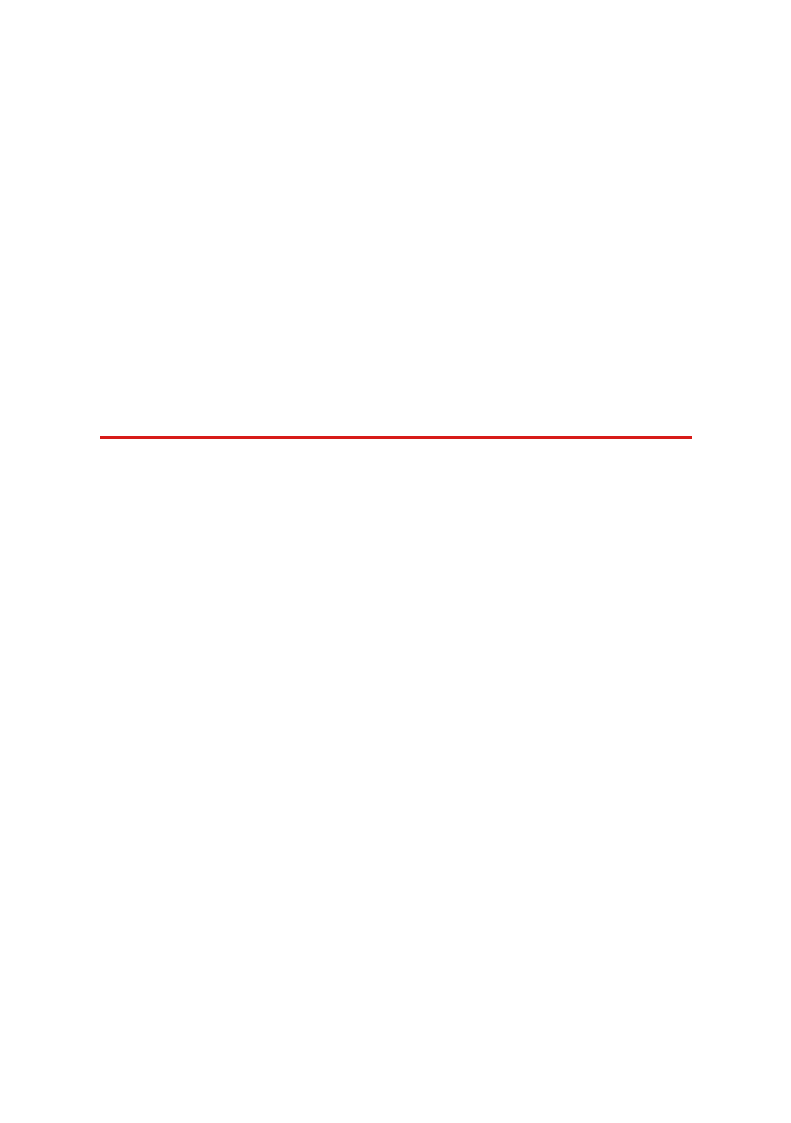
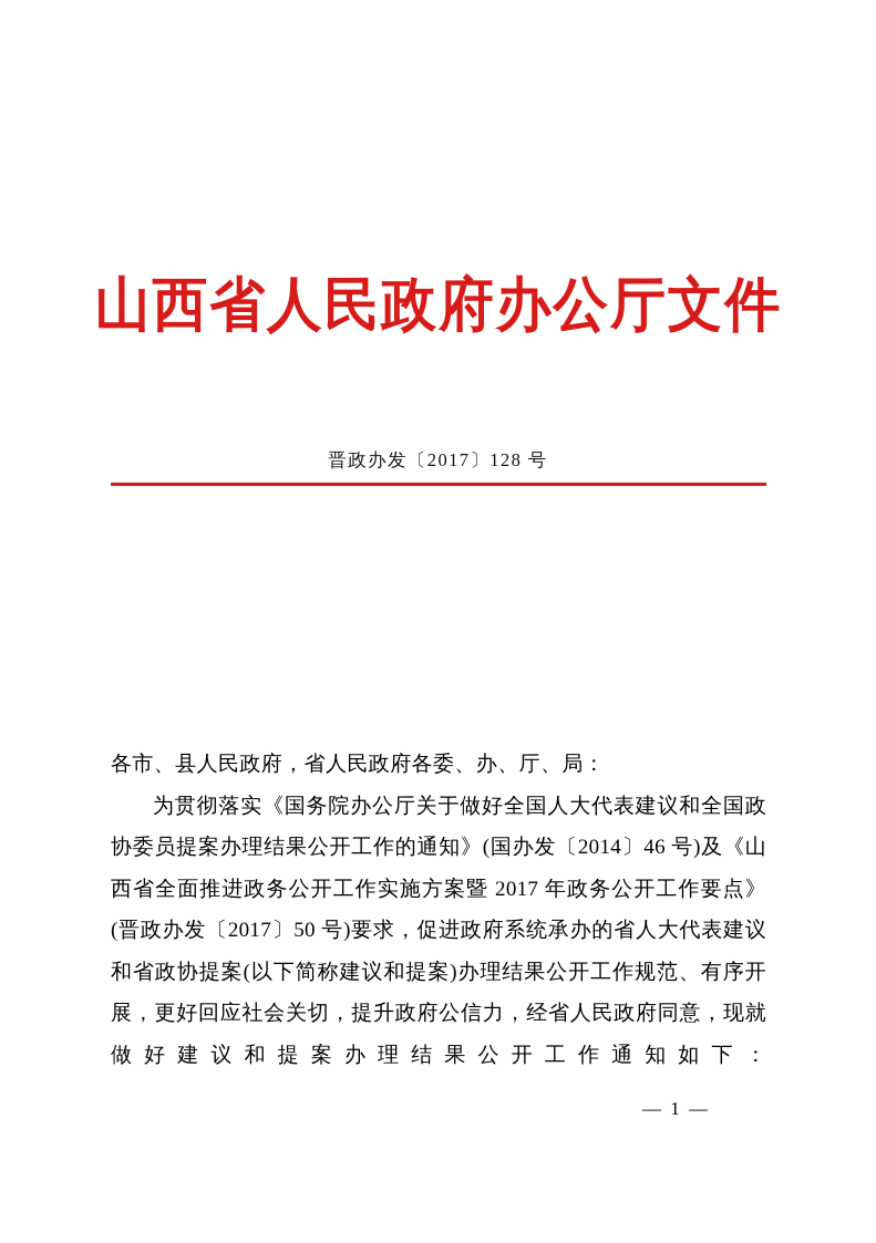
+ 山西省人民政府办公厅文件
+ 晋政办发〔2017〕128 号
+ 各市、县人民政府，省人民政府各委、办、厅、局：
+ 为贯彻落实《国务院办公厅关于做好全国人大代表建议和全国政协委员提案办理结果公开工作的通知》(国办发〔2014〕46 号)及《山西省全面推进政务公开工作实施方案暨 2017 年政务公开工作要点》(晋政办发〔2017〕50 号)要求，促进政府系统承办的省人大代表建议和省政协提案(以下简称建议和提案)办理结果公开工作规范、有序开展，更好回应社会关切，提升政府公信力，经省人民政府同意，现就做好建议和提案办理结果公开工作通知如下：
+ — 1 —
